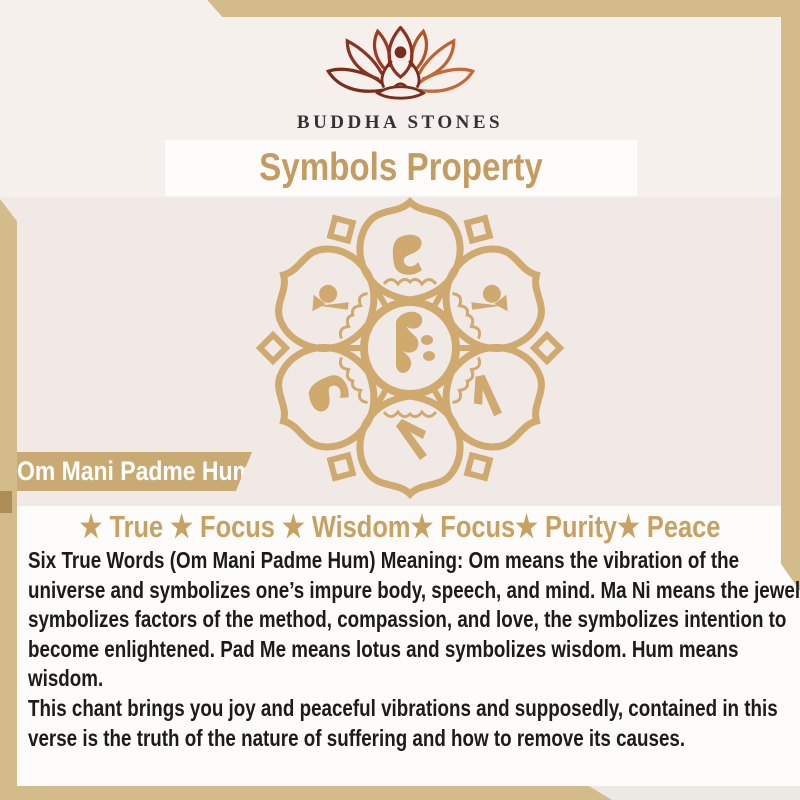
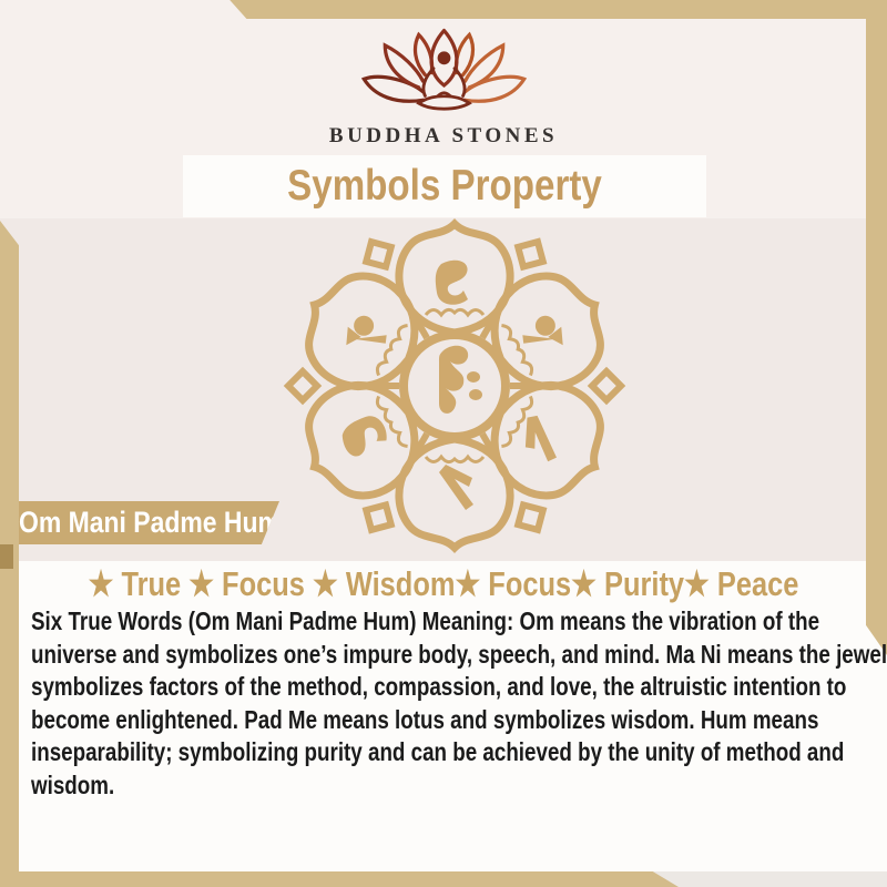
  BUDDHA STONES
  Symbols Property
  Om Mani Padme Hum
  ★ True ★ Focus ★ Wisdom★ Focus★ Purity★ Peace
  Six True Words (Om Mani Padme Hum) Meaning: Om means the vibration of the
  universe and symbolizes one’s impure body, speech, and mind. Ma Ni means the jewel
- symbolizes factors of the method, compassion, and love, the symbolizes intention to
+ symbolizes factors of the method, compassion, and love, the altruistic intention to
  become enlightened. Pad Me means lotus and symbolizes wisdom. Hum means
+ inseparability; symbolizing purity and can be achieved by the unity of method and
  wisdom.
- This chant brings you joy and peaceful vibrations and supposedly, contained in this
- verse is the truth of the nature of suffering and how to remove its causes.
